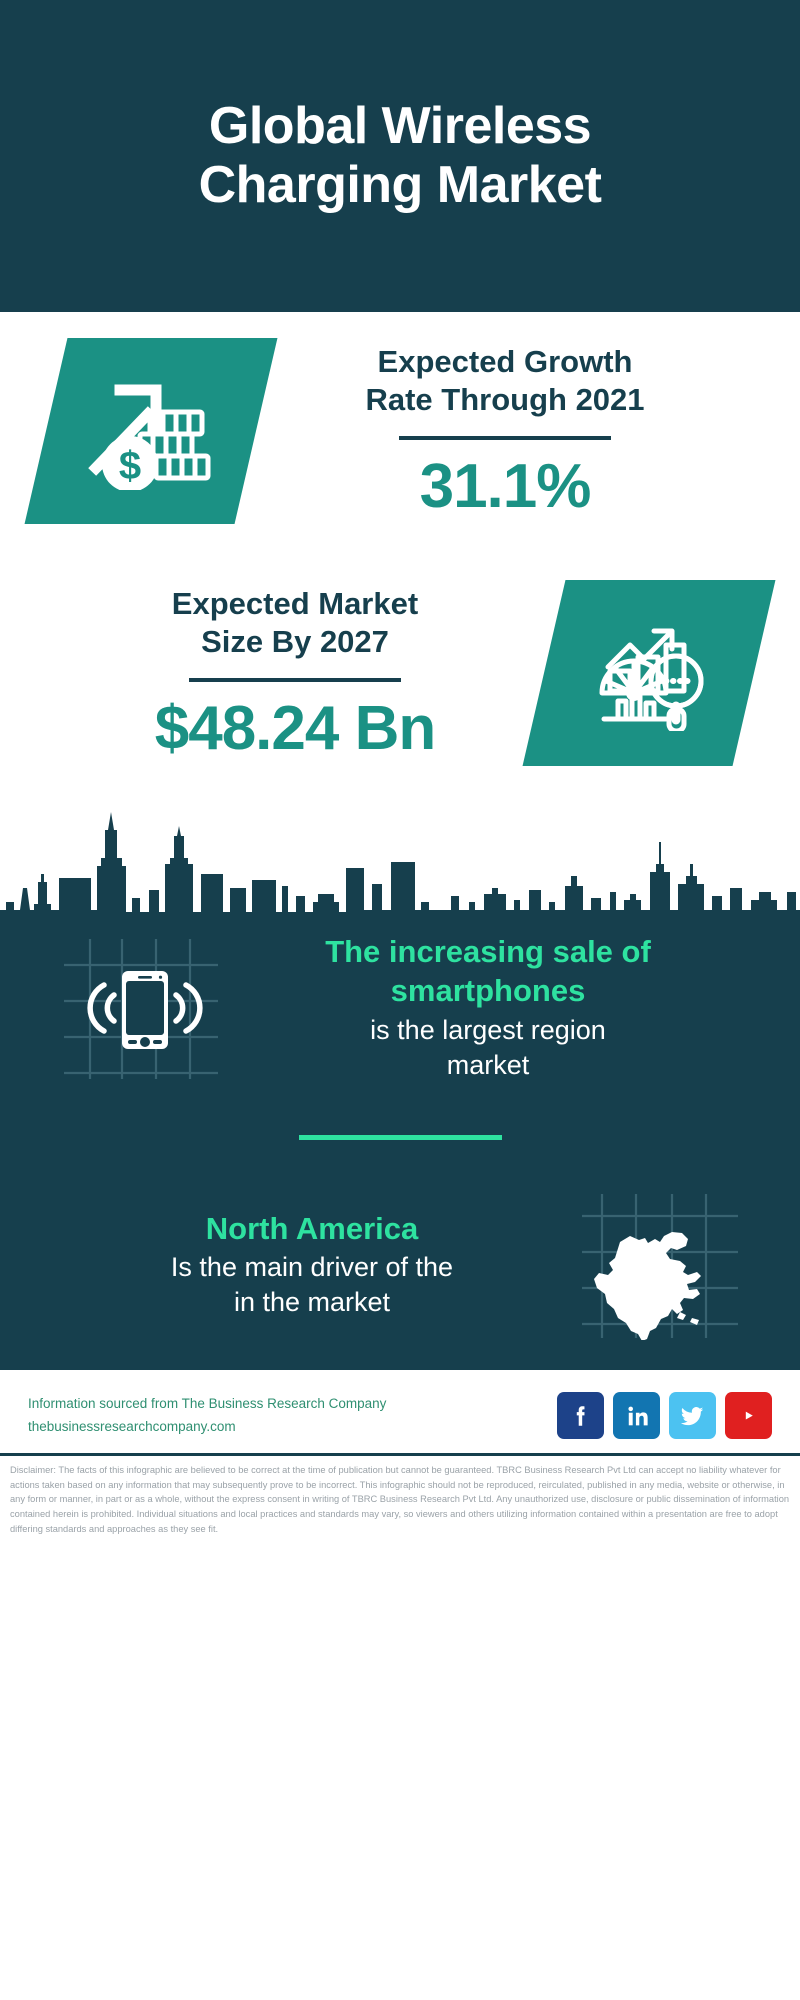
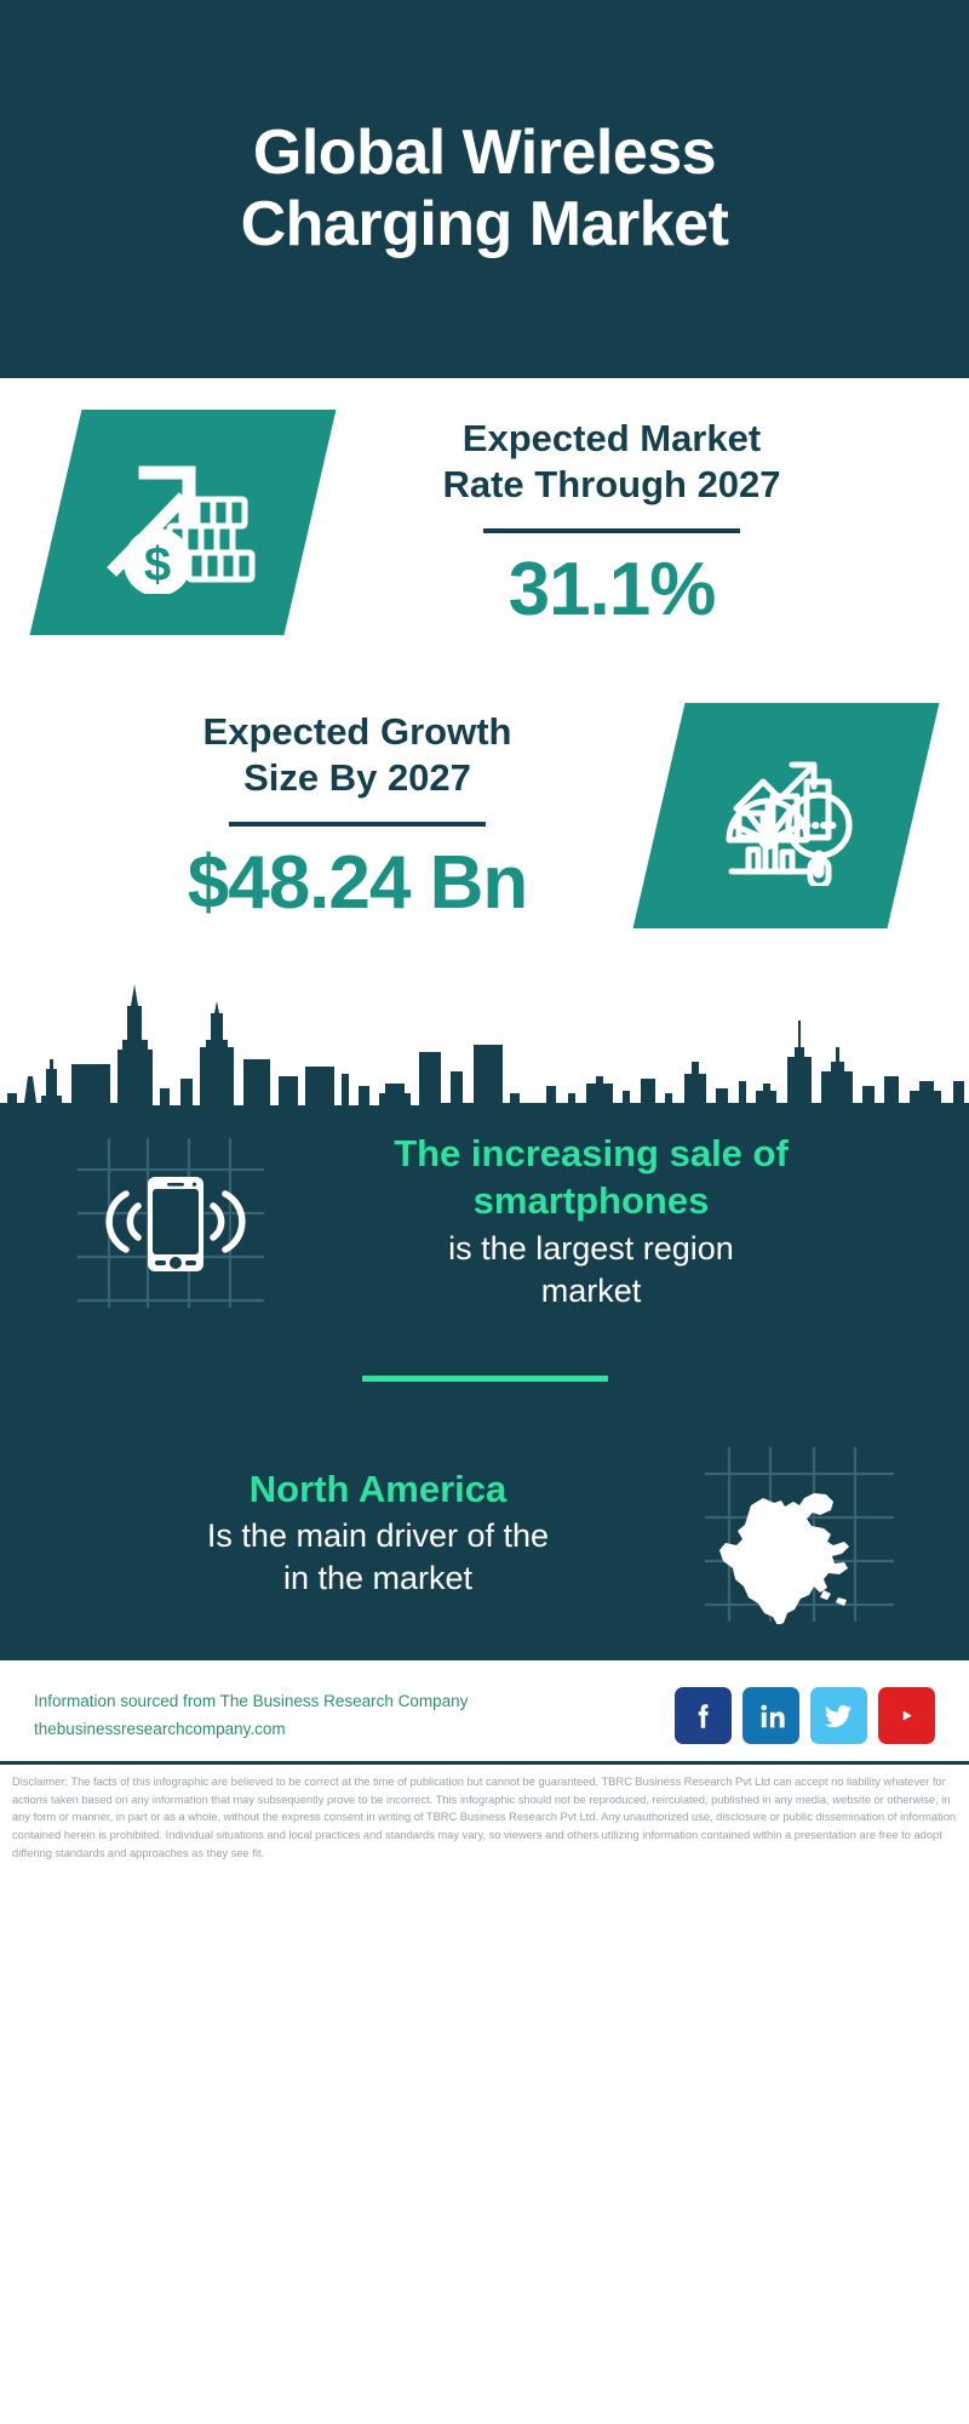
  Global Wireless
  Charging Market
  $
- Expected Growth
+ Expected Market
- Rate Through 2021
+ Rate Through 2027
  31.1%
- Expected Market
+ Expected Growth
  Size By 2027
  $48.24 Bn
  The increasing sale of
  smartphones
  is the largest region
  market
  North America
  Is the main driver of the
  in the market
  Information sourced from The Business Research Company
  thebusinessresearchcompany.com
  Disclaimer: The facts of this infographic are believed to be correct at the time of publication but cannot be guaranteed. TBRC Business Research Pvt Ltd can accept no liability whatever for actions taken based on any information that may subsequently prove to be incorrect. This infographic should not be reproduced, reirculated, published in any media, website or otherwise, in any form or manner, in part or as a whole, without the express consent in writing of TBRC Business Research Pvt Ltd. Any unauthorized use, disclosure or public dissemination of information contained herein is prohibited. Individual situations and local practices and standards may vary, so viewers and others utilizing information contained within a presentation are free to adopt differing standards and approaches as they see fit.
